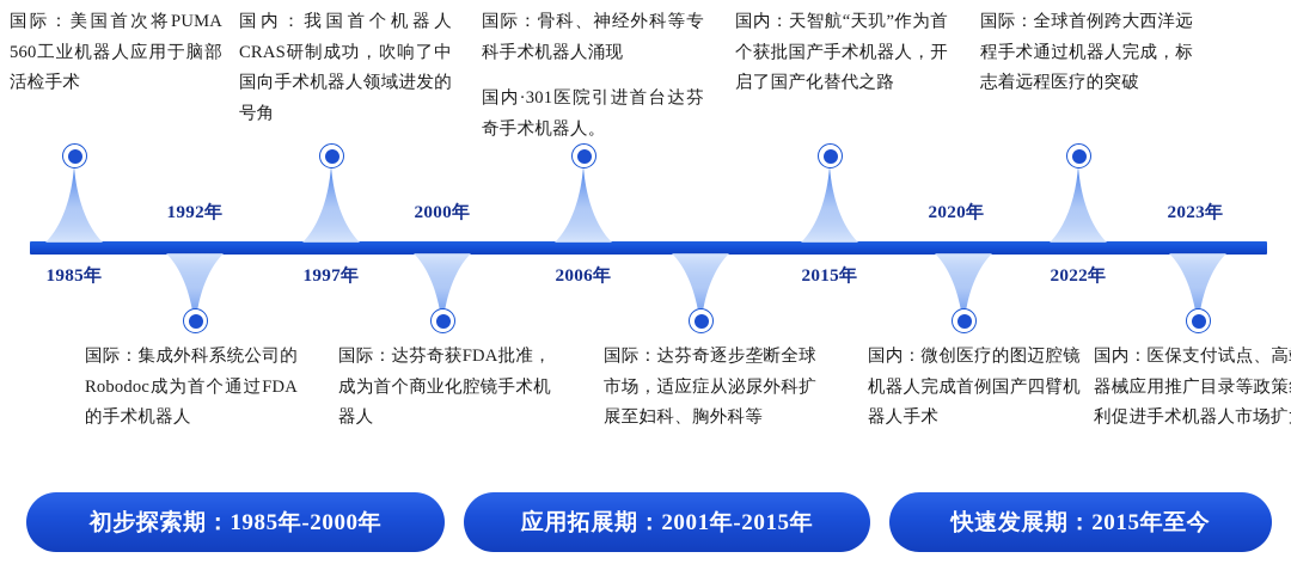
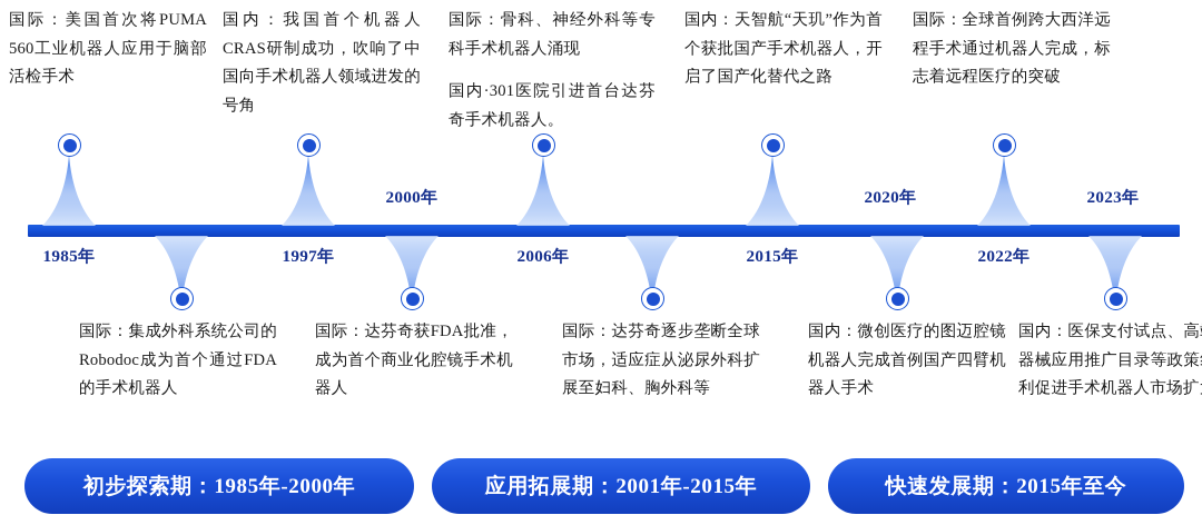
  国际：美国首次将PUMA 560工业机器人应用于脑部活检手术
  国内：我国首个机器人CRAS研制成功，吹响了中国向手术机器人领域进发的号角
  国际：骨科、神经外科等专科手术机器人涌现
  国内·301医院引进首台达芬奇手术机器人。
  国内：天智航“天玑”作为首个获批国产手术机器人，开启了国产化替代之路
  国际：全球首例跨大西洋远程手术通过机器人完成，标志着远程医疗的突破
- 1992年
  2000年
  2020年
  2023年
  1985年
  1997年
  2006年
  2015年
  2022年
  国际：集成外科系统公司的Robodoc成为首个通过FDA的手术机器人
  国际：达芬奇获FDA批准，成为首个商业化腔镜手术机器人
  国际：达芬奇逐步垄断全球市场，适应症从泌尿外科扩展至妇科、胸外科等
  国内：微创医疗的图迈腔镜机器人完成首例国产四臂机器人手术
  国内：医保支付试点、高器械应用推广目录等政策利促进手术机器人市场扩
  初步探索期：1985年-2000年
  应用拓展期：2001年-2015年
  快速发展期：2015年至今
